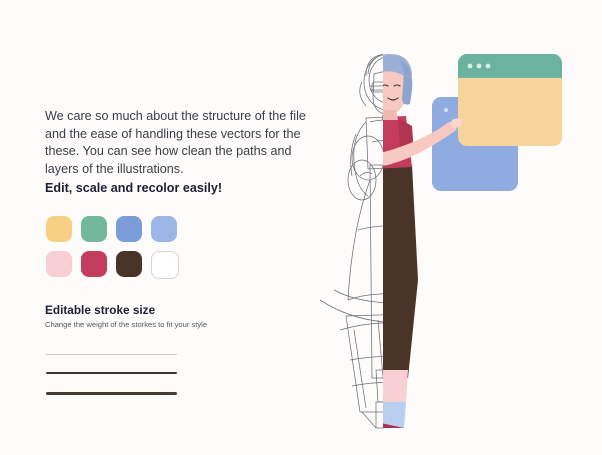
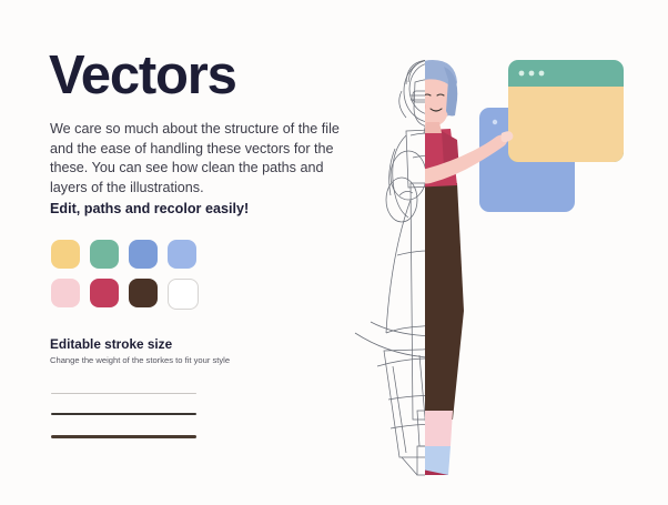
+ Vectors
  We care so much about the structure of the file and the ease of handling these vectors for the these. You can see how clean the paths and layers of the illustrations.
- Edit, scale and recolor easily!
+ Edit, paths and recolor easily!
  Editable stroke size
  Change the weight of the storkes to fit your style
